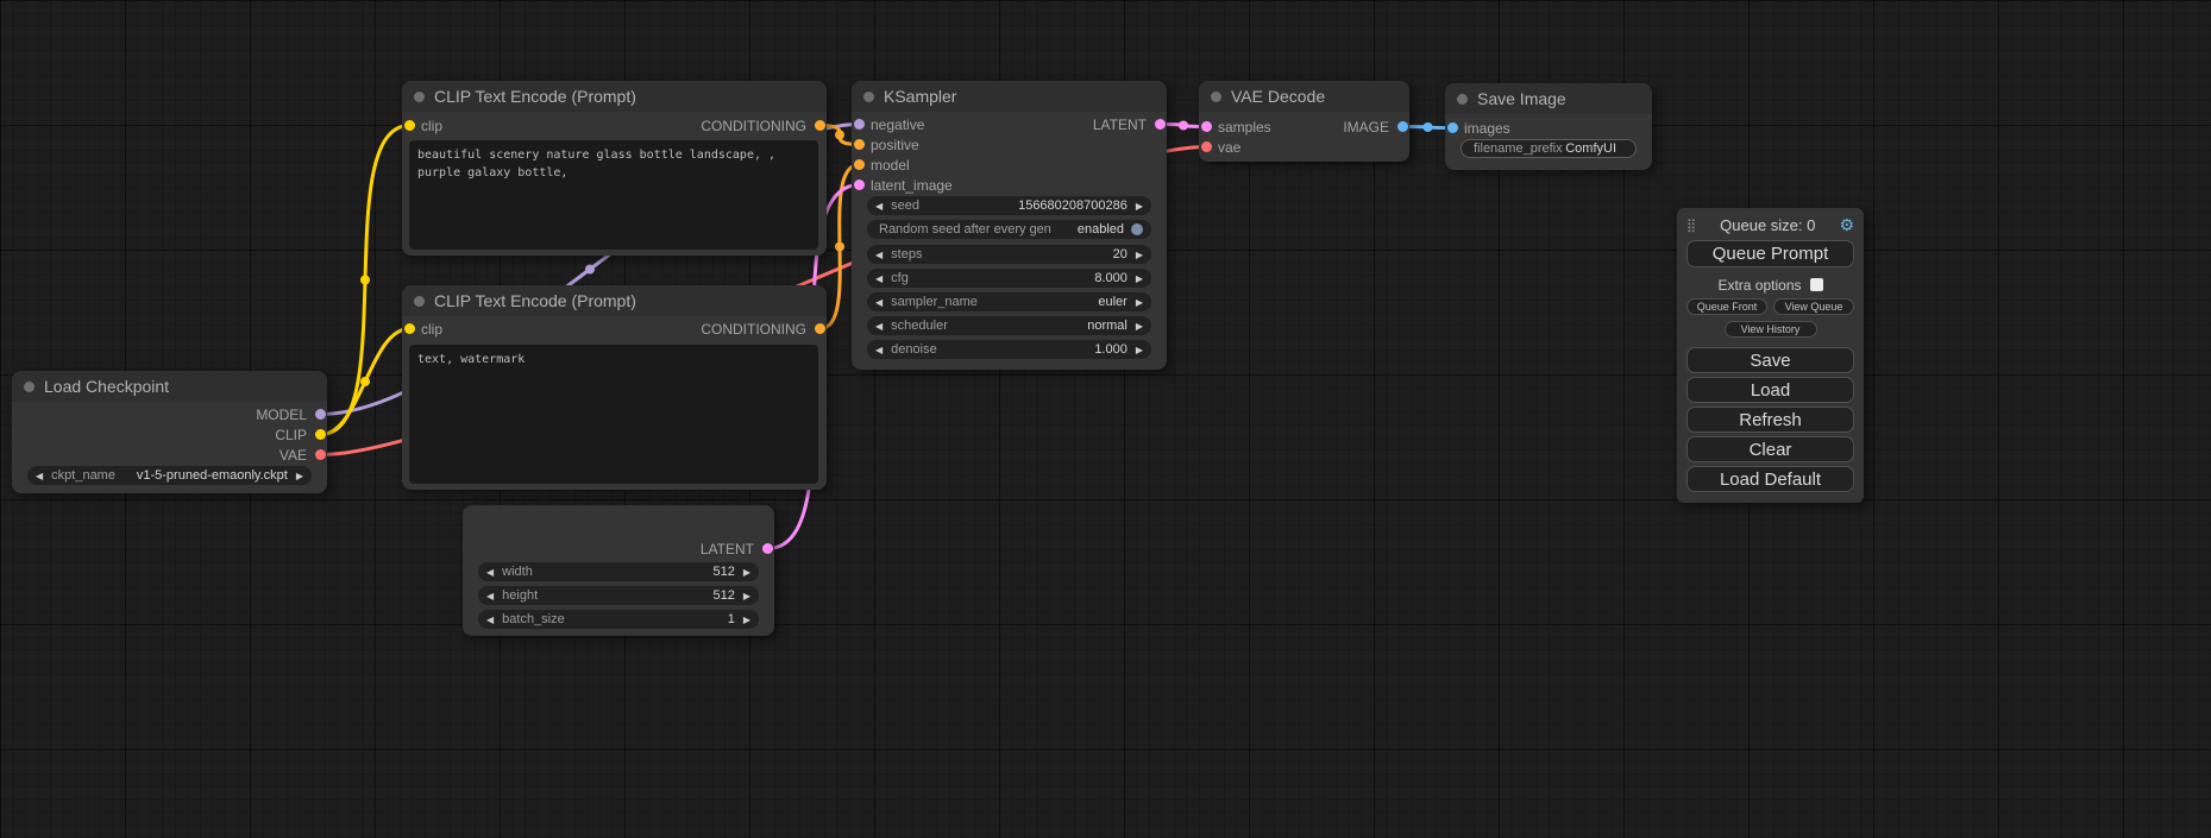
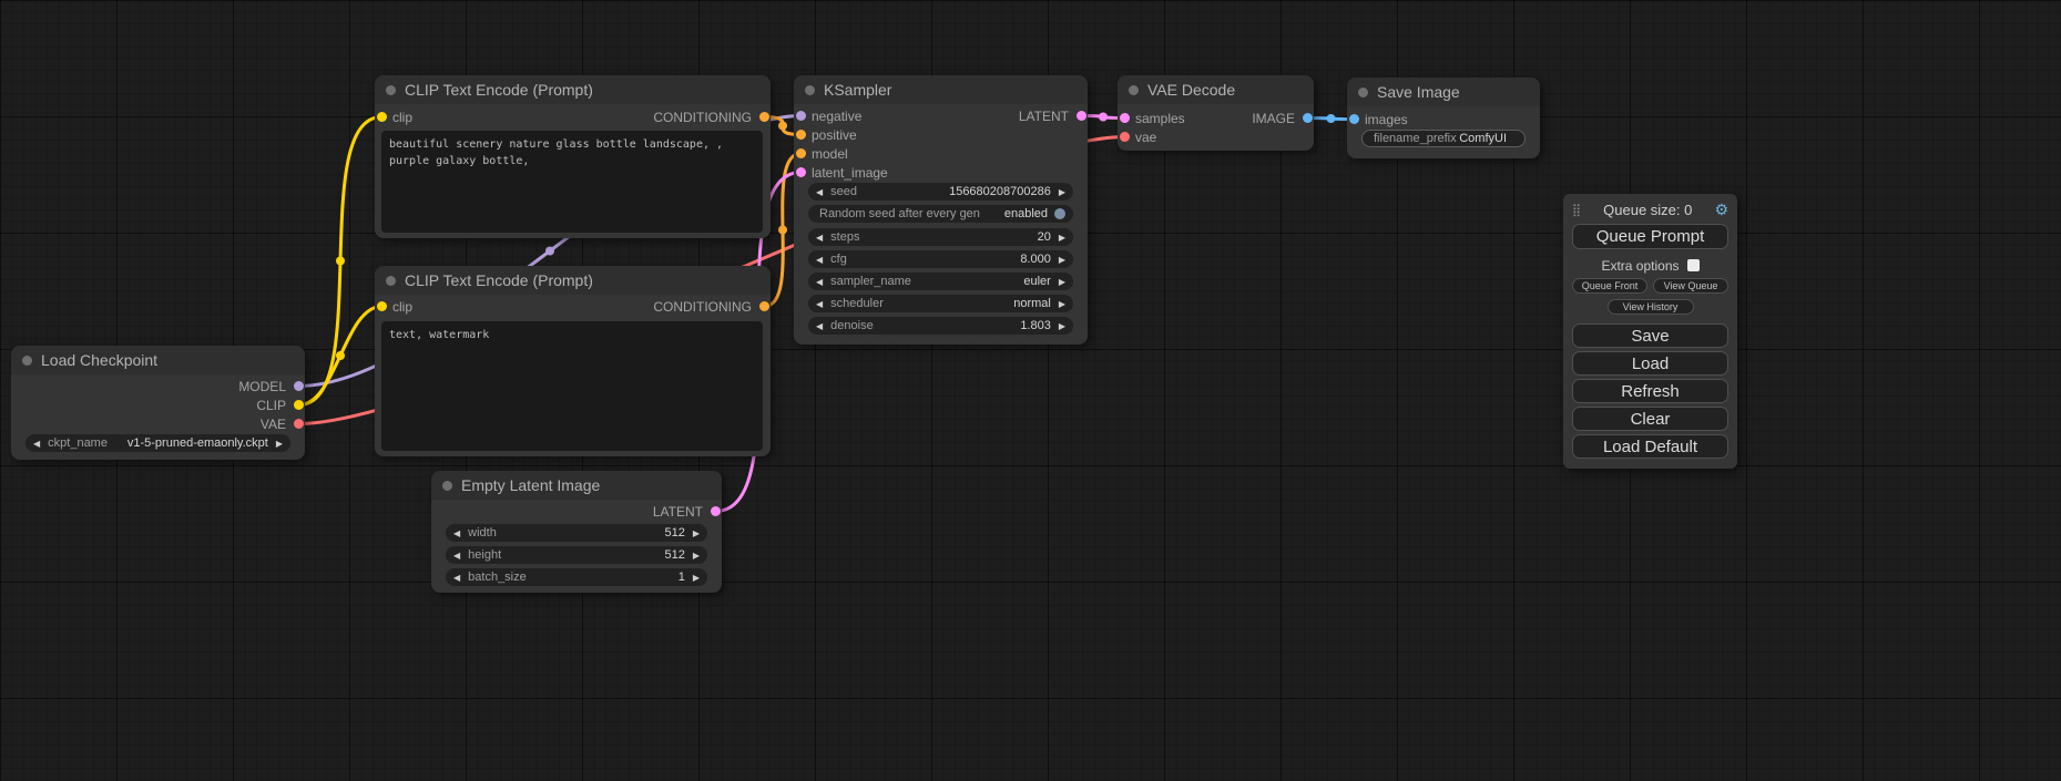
  Load Checkpoint
  MODEL
  CLIP
  VAE
  ◀
  ckpt_name
  v1-5-pruned-emaonly.ckpt
  ▶
  CLIP Text Encode (Prompt)
  clip
  CONDITIONING
  beautiful scenery nature glass bottle landscape, , purple galaxy bottle,
  CLIP Text Encode (Prompt)
  clip
  CONDITIONING
  text, watermark
+ Empty Latent Image
  LATENT
  ◀
  width
  512
  ▶
  ◀
  height
  512
  ▶
  ◀
  batch_size
  1
  ▶
  KSampler
  negative
  positive
  model
  latent_image
  LATENT
  ◀
  seed
  156680208700286
  ▶
  Random seed after every gen
  enabled
  ◀
  steps
  20
  ▶
  ◀
  cfg
  8.000
  ▶
  ◀
  sampler_name
  euler
  ▶
  ◀
  scheduler
  normal
  ▶
  ◀
  denoise
- 1.000
+ 1.803
  ▶
  VAE Decode
  samples
  vae
  IMAGE
  Save Image
  images
  filename_prefix
  ComfyUI
  ⣿
  Queue size: 0
  ⚙
  Queue Prompt
  Extra options
  Queue Front
  View Queue
  View History
  Save
  Load
  Refresh
  Clear
  Load Default
